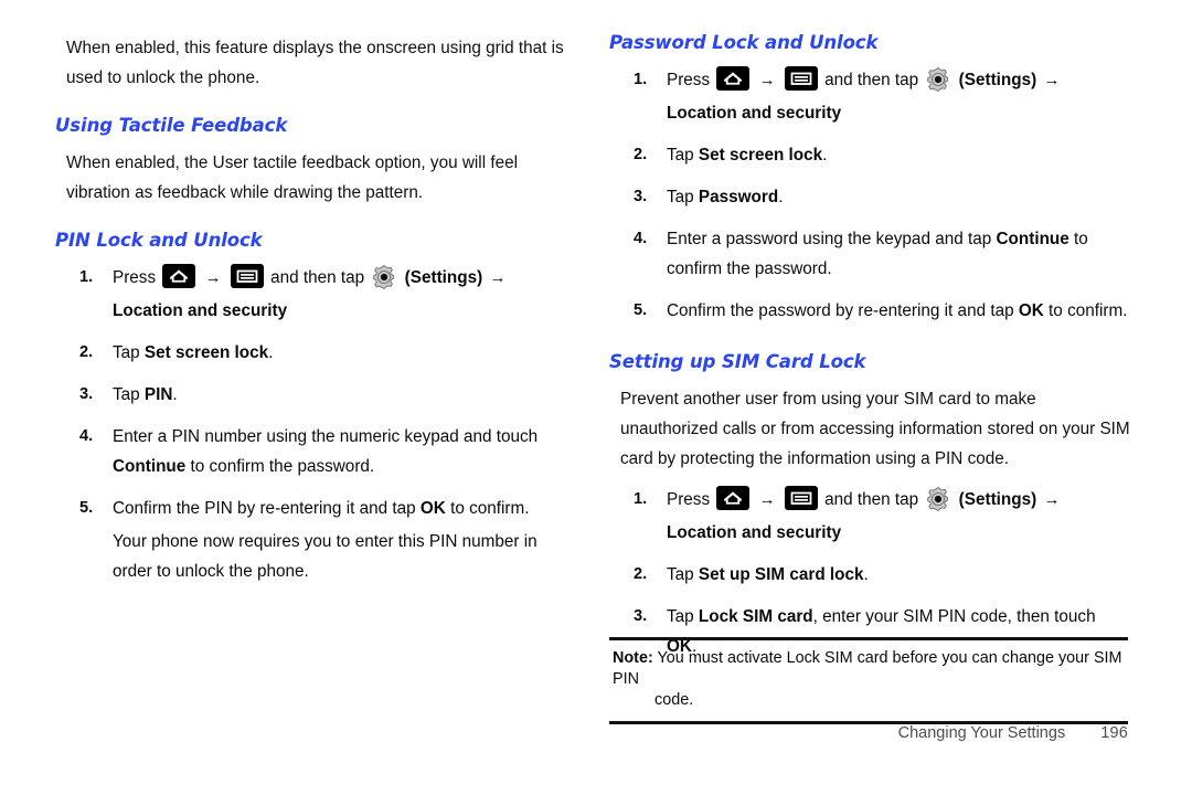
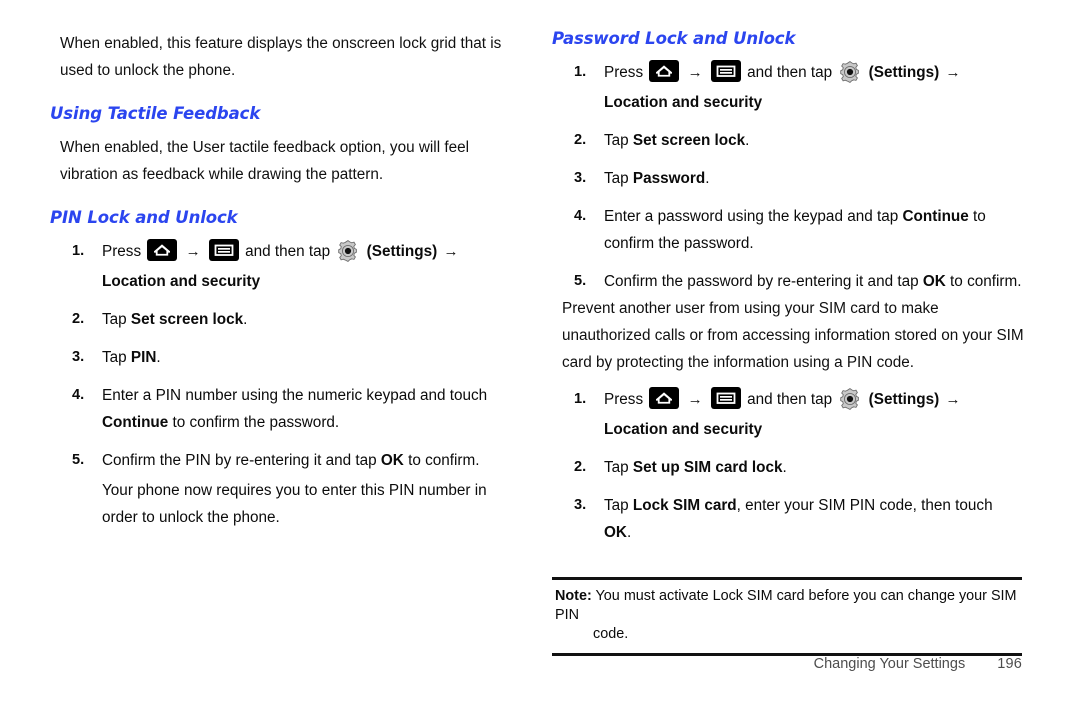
- When enabled, this feature displays the onscreen using grid that is used to unlock the phone.
+ When enabled, this feature displays the onscreen lock grid that is used to unlock the phone.
  Using Tactile Feedback
  When enabled, the User tactile feedback option, you will feel vibration as feedback while drawing the pattern.
  PIN Lock and Unlock
  1.
  Press → and then tap (Settings) →
  Location and security
  2.
  Tap Set screen lock.
  3.
  Tap PIN.
  4.
  Enter a PIN number using the numeric keypad and touch Continue to confirm the password.
  5.
  Confirm the PIN by re-entering it and tap OK to confirm.
  Your phone now requires you to enter this PIN number in order to unlock the phone.
  Password Lock and Unlock
  1.
  Press → and then tap (Settings) →
  Location and security
  2.
  Tap Set screen lock.
  3.
  Tap Password.
  4.
  Enter a password using the keypad and tap Continue to confirm the password.
  5.
  Confirm the password by re-entering it and tap OK to confirm.
- Setting up SIM Card Lock
  Prevent another user from using your SIM card to make unauthorized calls or from accessing information stored on your SIM card by protecting the information using a PIN code.
  1.
  Press → and then tap (Settings) →
  Location and security
  2.
  Tap Set up SIM card lock.
  3.
  Tap Lock SIM card, enter your SIM PIN code, then touch OK.
  Note: You must activate Lock SIM card before you can change your SIM PIN
  code.
  Changing Your Settings 196
